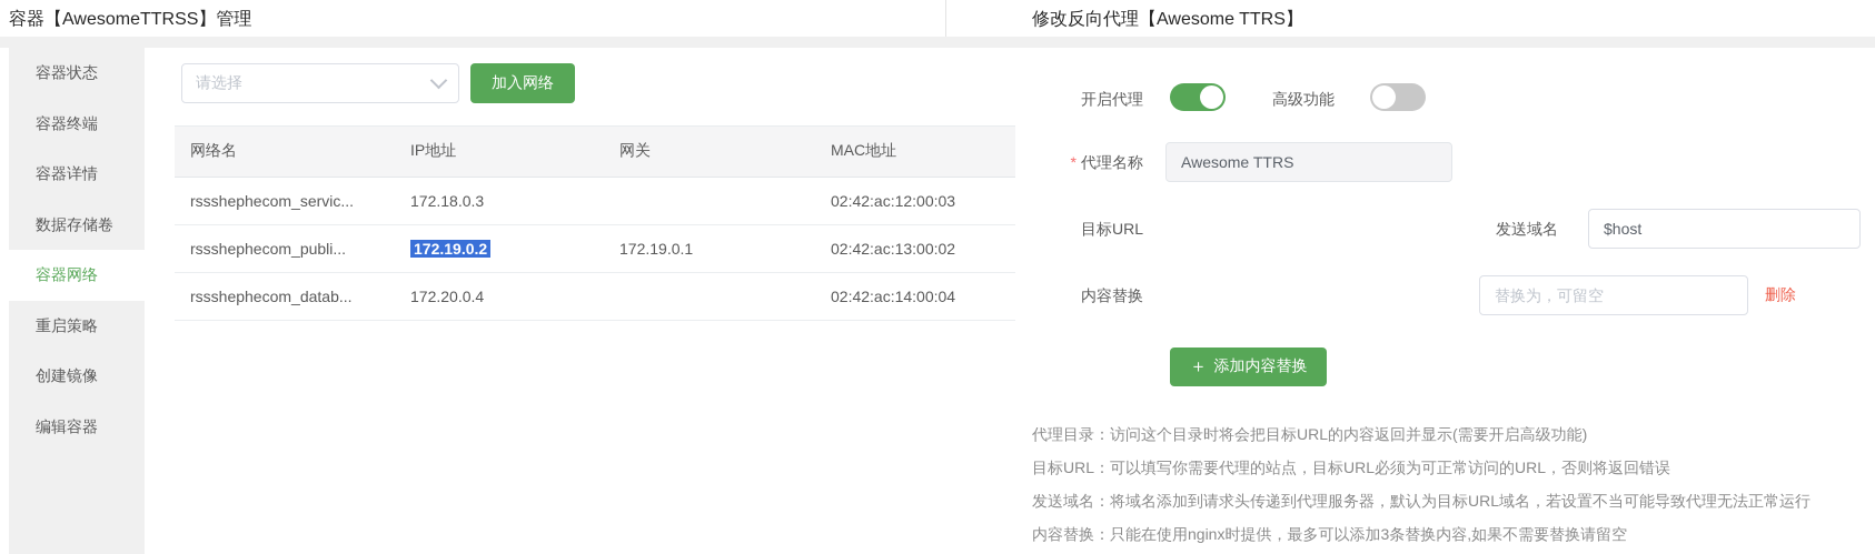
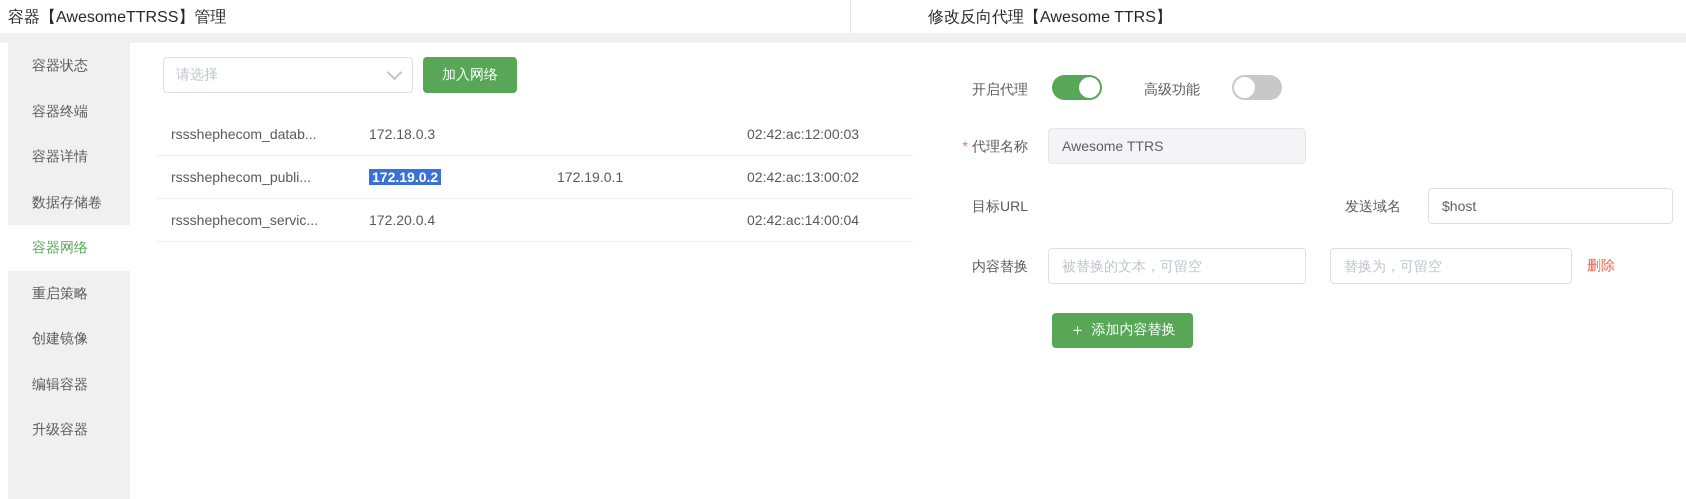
  容器【AwesomeTTRSS】管理
  修改反向代理【Awesome TTRS】
  容器状态
  容器终端
  容器详情
  数据存储卷
  容器网络
  重启策略
  创建镜像
  编辑容器
+ 升级容器
  请选择
  加入网络
- 网络名
- IP地址
- 网关
- MAC地址
- rssshephecom_servic...
+ rssshephecom_datab...
  172.18.0.3
  02:42:ac:12:00:03
  rssshephecom_publi...
  172.19.0.2
  172.19.0.1
  02:42:ac:13:00:02
- rssshephecom_datab...
+ rssshephecom_servic...
  172.20.0.4
  02:42:ac:14:00:04
  开启代理
  高级功能
  * 代理名称
  Awesome TTRS
  目标URL
  发送域名
  $host
  内容替换
+ 被替换的文本，可留空
  替换为，可留空
  删除
  ＋
  添加内容替换
- 代理目录：访问这个目录时将会把目标URL的内容返回并显示(需要开启高级功能)
- 目标URL：可以填写你需要代理的站点，目标URL必须为可正常访问的URL，否则将返回错误
- 发送域名：将域名添加到请求头传递到代理服务器，默认为目标URL域名，若设置不当可能导致代理无法正常运行
- 内容替换：只能在使用nginx时提供，最多可以添加3条替换内容,如果不需要替换请留空
